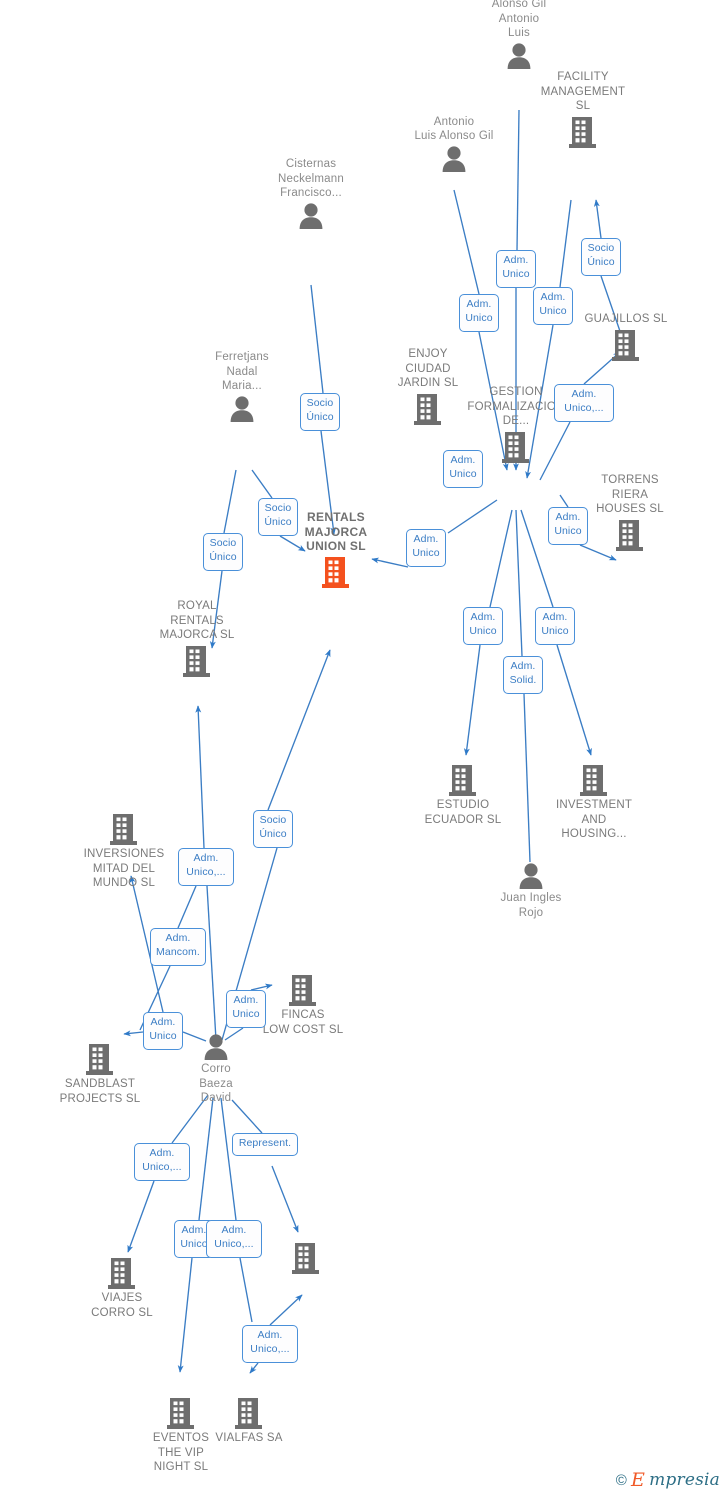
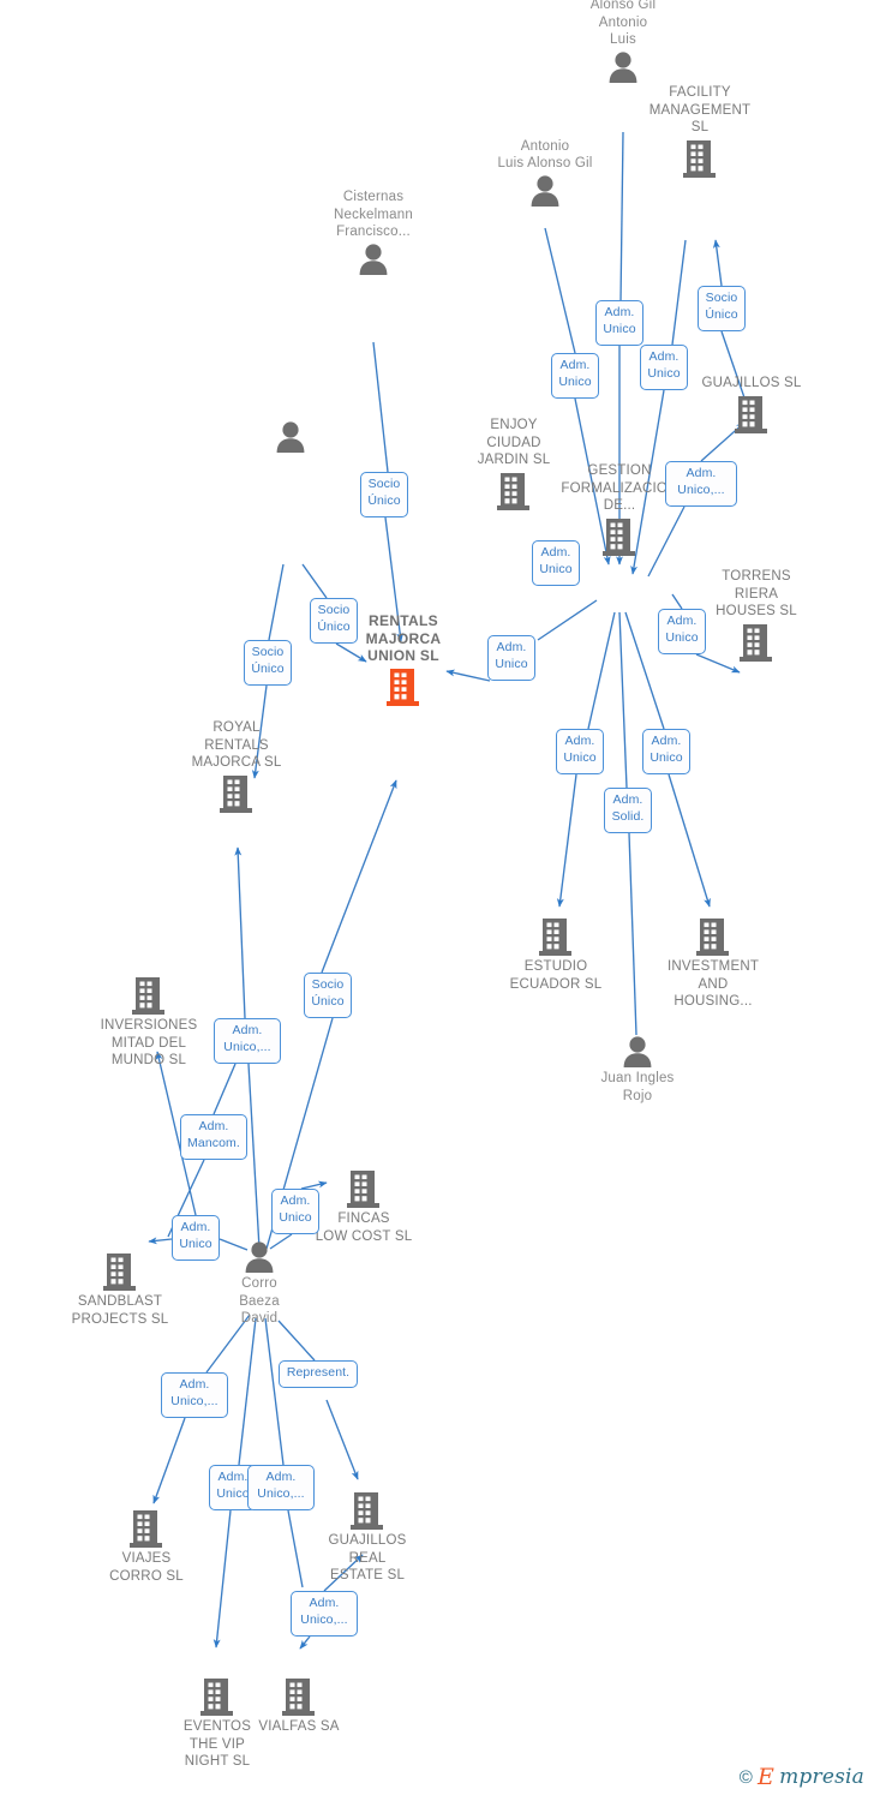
  Alonso Gil
  Antonio
  Luis
  FACILITY
  MANAGEMENT
  SL
  Antonio
  Luis Alonso Gil
  GUAJILLOS SL
  Cisternas
  Neckelmann
  Francisco...
- Ferretjans
- Nadal
- Maria...
  ENJOY
  CIUDAD
  JARDIN SL
  GESTION
  FORMALIZACIO
  DE...
  TORRENS
  RIERA
  HOUSES SL
  RENTALS
  MAJORCA
  UNION SL
  ROYAL
  RENTALS
  MAJORCA SL
  ESTUDIO
  ECUADOR SL
  INVESTMENT
  AND
  HOUSING...
  Juan Ingles
  Rojo
  INVERSIONES
  MITAD DEL
  MUNDO SL
  FINCAS
  LOW COST SL
  SANDBLAST
  PROJECTS SL
  Corro
  Baeza
  David
+ GUAJILLOS
+ REAL
+ ESTATE SL
  VIAJES
  CORRO SL
  EVENTOS
  THE VIP
  NIGHT SL
  VIALFAS SA
  Adm.
  Unico
  Socio
  Único
  Adm.
  Unico
  Adm.
  Unico
  Socio
  Único
  Adm.
  Unico,...
  Adm.
  Unico
  Socio
  Único
  Socio
  Único
  Adm.
  Unico
  Adm.
  Unico
  Adm.
  Unico
  Adm.
  Unico
  Adm.
  Solid.
  Socio
  Único
  Adm.
  Unico,...
  Adm.
  Mancom.
  Adm.
  Unico
  Adm.
  Unico
  Adm.
  Unico,...
  Represent.
  Adm.
  Unico
  Adm.
  Unico,...
  Adm.
  Unico,...
  ©
  E
  mpresia
